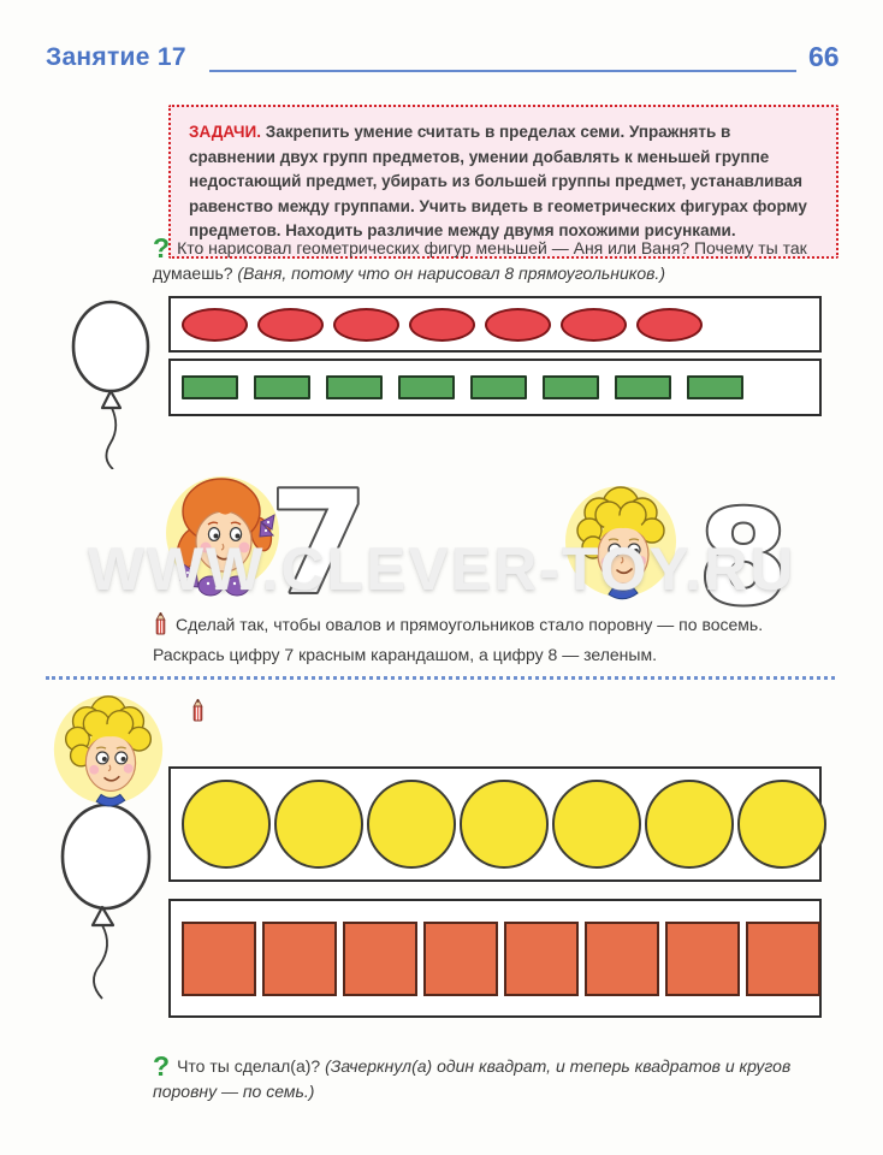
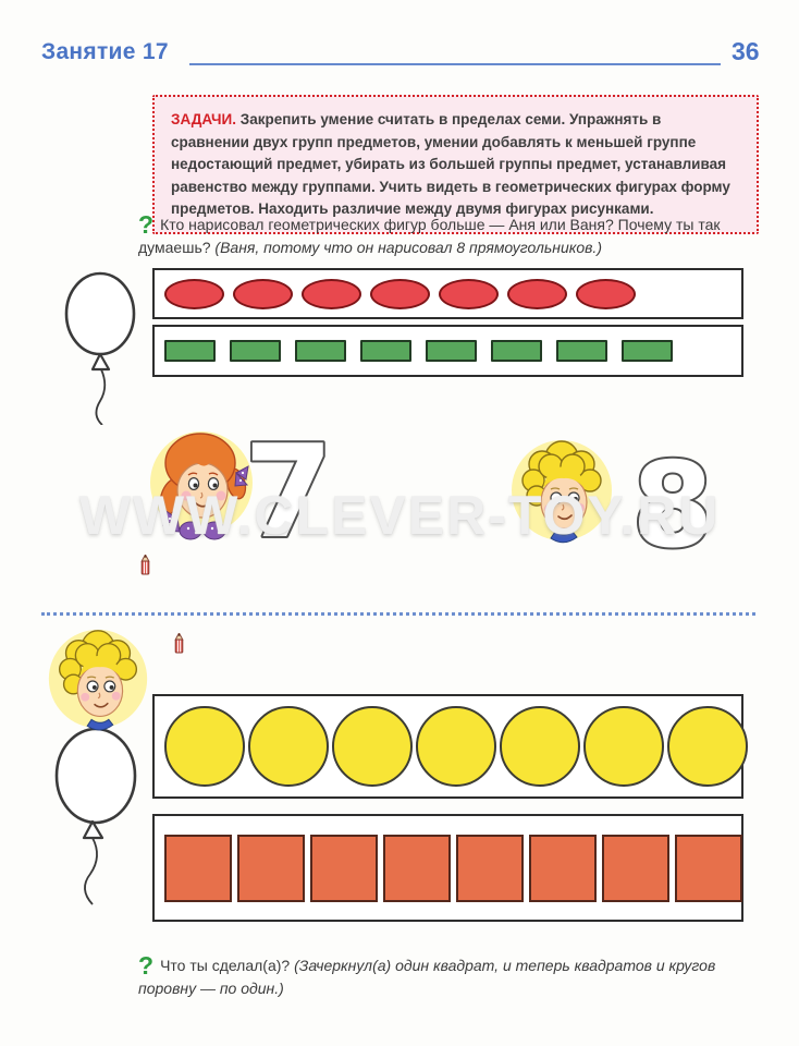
  Занятие 17
- 66
+ 36
- ЗАДАЧИ. Закрепить умение считать в пределах семи. Упражнять в сравнении двух групп предметов, умении добавлять к меньшей группе недостающий предмет, убирать из большей группы предмет, устанавливая равенство между группами. Учить видеть в геометрических фигурах форму предметов. Находить различие между двумя похожими рисунками.
+ ЗАДАЧИ. Закрепить умение считать в пределах семи. Упражнять в сравнении двух групп предметов, умении добавлять к меньшей группе недостающий предмет, убирать из большей группы предмет, устанавливая равенство между группами. Учить видеть в геометрических фигурах форму предметов. Находить различие между двумя фигурах рисунками.
- ? Кто нарисовал геометрических фигур меньшей — Аня или Ваня? Почему ты так думаешь? (Ваня, потому что он нарисовал 8 прямоугольников.)
+ ? Кто нарисовал геометрических фигур больше — Аня или Ваня? Почему ты так думаешь? (Ваня, потому что он нарисовал 8 прямоугольников.)
  7
  8
  WWW.CLEVER-TOY.RU
- Сделай так, чтобы овалов и прямоугольников стало поровну — по восемь.
- Раскрась цифру 7 красным карандашом, а цифру 8 — зеленым.
- ? Что ты сделал(а)? (Зачеркнул(а) один квадрат, и теперь квадратов и кругов поровну — по семь.)
+ ? Что ты сделал(а)? (Зачеркнул(а) один квадрат, и теперь квадратов и кругов поровну — по один.)
